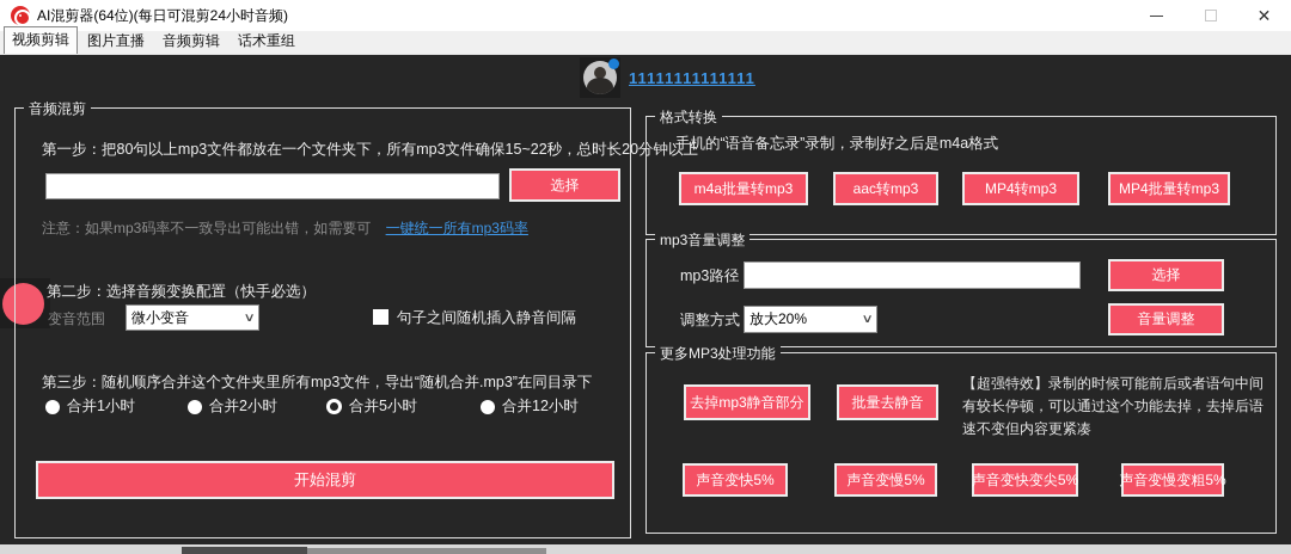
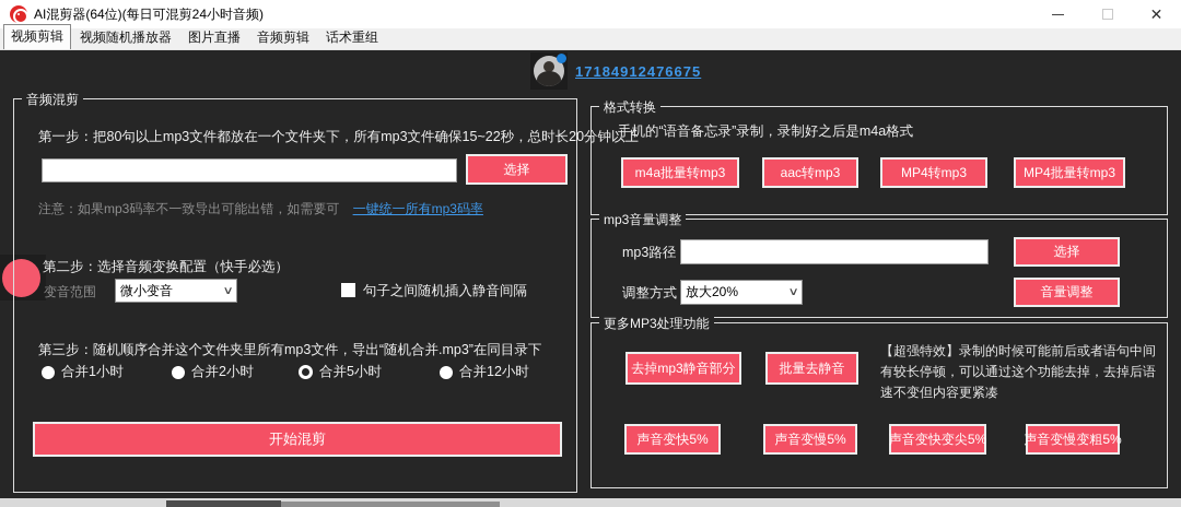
  AI混剪器(64位)(每日可混剪24小时音频)
  ✕
  视频剪辑
+ 视频随机播放器
  图片直播
  音频剪辑
  话术重组
- 11111111111111
+ 17184912476675
  音频混剪
  第一步：把80句以上mp3文件都放在一个文件夹下，所有mp3文件确保15~22秒，总时长20分钟以上
  选择
  注意：如果mp3码率不一致导出可能出错，如需要可 一键统一所有mp3码率
  第二步：选择音频变换配置（快手必选）
  变音范围
  微小变音
  ∨
  句子之间随机插入静音间隔
  第三步：随机顺序合并这个文件夹里所有mp3文件，导出“随机合并.mp3”在同目录下
  合并1小时
  合并2小时
  合并5小时
  合并12小时
  开始混剪
  格式转换
  手机的“语音备忘录”录制，录制好之后是m4a格式
  m4a批量转mp3
  aac转mp3
  MP4转mp3
  MP4批量转mp3
  mp3音量调整
  mp3路径
  选择
  调整方式
  放大20%
  ∨
  音量调整
  更多MP3处理功能
  去掉mp3静音部分
  批量去静音
  【超强特效】录制的时候可能前后或者语句中间有较长停顿，可以通过这个功能去掉，去掉后语速不变但内容更紧凑
  声音变快5%
  声音变慢5%
  声音变快变尖5%
  声音变慢变粗5%
